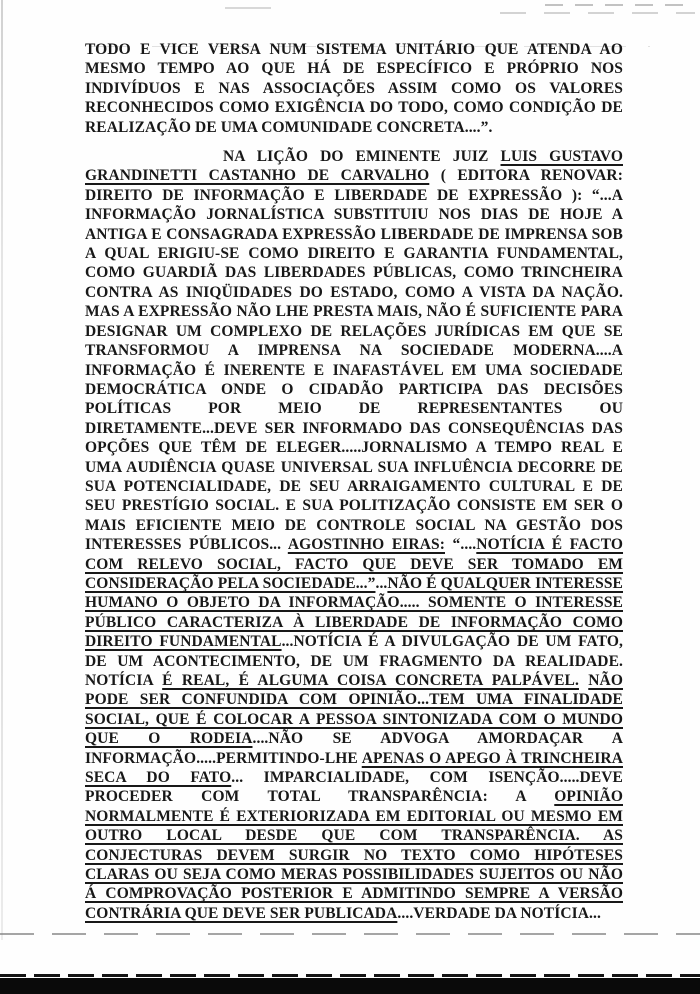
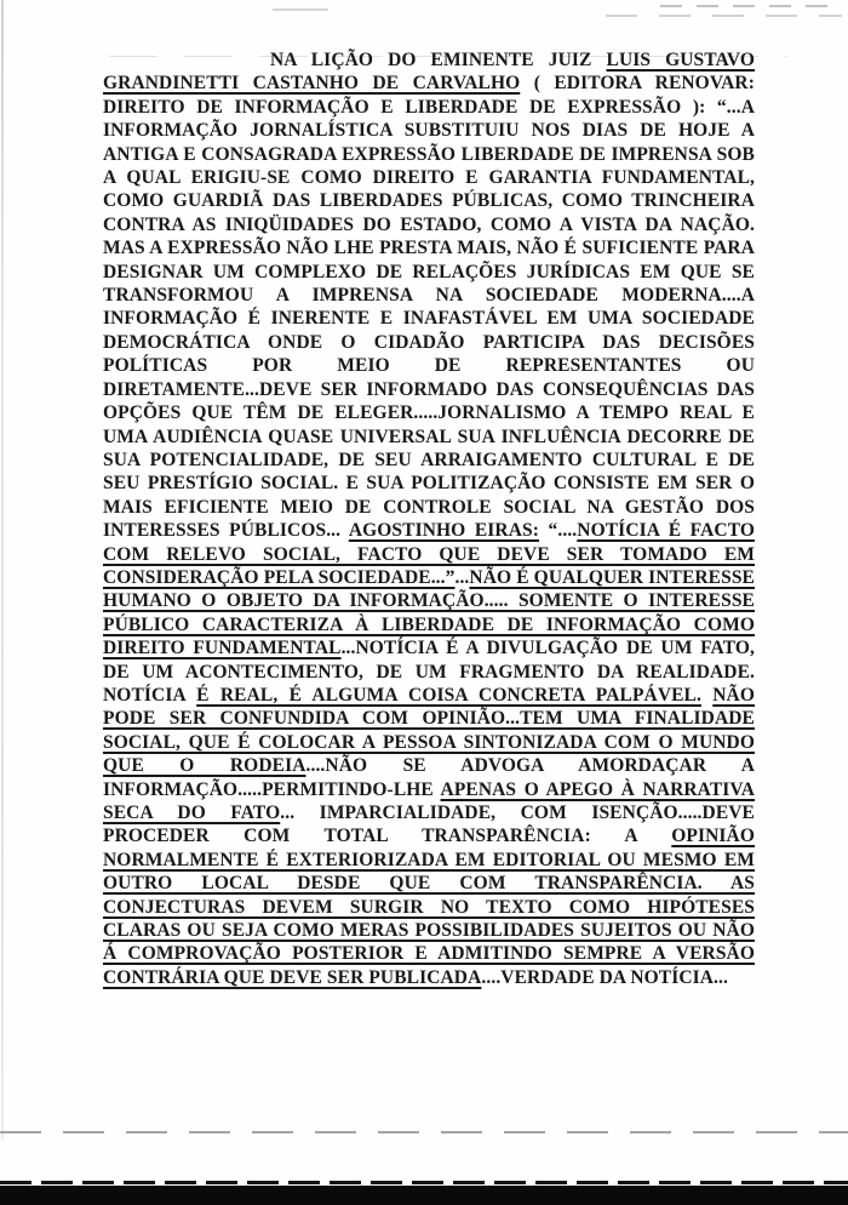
- TODO E VICE VERSA NUM SISTEMA UNITÁRIO QUE ATENDA AO MESMO TEMPO AO QUE HÁ DE ESPECÍFICO E PRÓPRIO NOS INDIVÍDUOS E NAS ASSOCIAÇÕES ASSIM COMO OS VALORES RECONHECIDOS COMO EXIGÊNCIA DO TODO, COMO CONDIÇÃO DE REALIZAÇÃO DE UMA COMUNIDADE CONCRETA....”.
- NA LIÇÃO DO EMINENTE JUIZ LUIS GUSTAVO GRANDINETTI CASTANHO DE CARVALHO ( EDITORA RENOVAR: DIREITO DE INFORMAÇÃO E LIBERDADE DE EXPRESSÃO ): “...A INFORMAÇÃO JORNALÍSTICA SUBSTITUIU NOS DIAS DE HOJE A ANTIGA E CONSAGRADA EXPRESSÃO LIBERDADE DE IMPRENSA SOB A QUAL ERIGIU-SE COMO DIREITO E GARANTIA FUNDAMENTAL, COMO GUARDIÃ DAS LIBERDADES PÚBLICAS, COMO TRINCHEIRA CONTRA AS INIQÜIDADES DO ESTADO, COMO A VISTA DA NAÇÃO. MAS A EXPRESSÃO NÃO LHE PRESTA MAIS, NÃO É SUFICIENTE PARA DESIGNAR UM COMPLEXO DE RELAÇÕES JURÍDICAS EM QUE SE TRANSFORMOU A IMPRENSA NA SOCIEDADE MODERNA....A INFORMAÇÃO É INERENTE E INAFASTÁVEL EM UMA SOCIEDADE DEMOCRÁTICA ONDE O CIDADÃO PARTICIPA DAS DECISÕES POLÍTICAS POR MEIO DE REPRESENTANTES OU DIRETAMENTE...DEVE SER INFORMADO DAS CONSEQUÊNCIAS DAS OPÇÕES QUE TÊM DE ELEGER.....JORNALISMO A TEMPO REAL E UMA AUDIÊNCIA QUASE UNIVERSAL SUA INFLUÊNCIA DECORRE DE SUA POTENCIALIDADE, DE SEU ARRAIGAMENTO CULTURAL E DE SEU PRESTÍGIO SOCIAL. E SUA POLITIZAÇÃO CONSISTE EM SER O MAIS EFICIENTE MEIO DE CONTROLE SOCIAL NA GESTÃO DOS INTERESSES PÚBLICOS... AGOSTINHO EIRAS: “....NOTÍCIA É FACTO COM RELEVO SOCIAL, FACTO QUE DEVE SER TOMADO EM CONSIDERAÇÃO PELA SOCIEDADE...”...NÃO É QUALQUER INTERESSE HUMANO O OBJETO DA INFORMAÇÃO..... SOMENTE O INTERESSE PÚBLICO CARACTERIZA À LIBERDADE DE INFORMAÇÃO COMO DIREITO FUNDAMENTAL...NOTÍCIA É A DIVULGAÇÃO DE UM FATO, DE UM ACONTECIMENTO, DE UM FRAGMENTO DA REALIDADE. NOTÍCIA É REAL, É ALGUMA COISA CONCRETA PALPÁVEL. NÃO PODE SER CONFUNDIDA COM OPINIÃO...TEM UMA FINALIDADE SOCIAL, QUE É COLOCAR A PESSOA SINTONIZADA COM O MUNDO QUE O RODEIA....NÃO SE ADVOGA AMORDAÇAR A INFORMAÇÃO.....PERMITINDO-LHE APENAS O APEGO À TRINCHEIRA SECA DO FATO... IMPARCIALIDADE, COM ISENÇÃO.....DEVE PROCEDER COM TOTAL TRANSPARÊNCIA: A OPINIÃO NORMALMENTE É EXTERIORIZADA EM EDITORIAL OU MESMO EM OUTRO LOCAL DESDE QUE COM TRANSPARÊNCIA. AS CONJECTURAS DEVEM SURGIR NO TEXTO COMO HIPÓTESES CLARAS OU SEJA COMO MERAS POSSIBILIDADES SUJEITOS OU NÃO Á COMPROVAÇÃO POSTERIOR E ADMITINDO SEMPRE A VERSÃO CONTRÁRIA QUE DEVE SER PUBLICADA....VERDADE DA NOTÍCIA...
+ NA LIÇÃO DO EMINENTE JUIZ LUIS GUSTAVO GRANDINETTI CASTANHO DE CARVALHO ( EDITORA RENOVAR: DIREITO DE INFORMAÇÃO E LIBERDADE DE EXPRESSÃO ): “...A INFORMAÇÃO JORNALÍSTICA SUBSTITUIU NOS DIAS DE HOJE A ANTIGA E CONSAGRADA EXPRESSÃO LIBERDADE DE IMPRENSA SOB A QUAL ERIGIU-SE COMO DIREITO E GARANTIA FUNDAMENTAL, COMO GUARDIÃ DAS LIBERDADES PÚBLICAS, COMO TRINCHEIRA CONTRA AS INIQÜIDADES DO ESTADO, COMO A VISTA DA NAÇÃO. MAS A EXPRESSÃO NÃO LHE PRESTA MAIS, NÃO É SUFICIENTE PARA DESIGNAR UM COMPLEXO DE RELAÇÕES JURÍDICAS EM QUE SE TRANSFORMOU A IMPRENSA NA SOCIEDADE MODERNA....A INFORMAÇÃO É INERENTE E INAFASTÁVEL EM UMA SOCIEDADE DEMOCRÁTICA ONDE O CIDADÃO PARTICIPA DAS DECISÕES POLÍTICAS POR MEIO DE REPRESENTANTES OU DIRETAMENTE...DEVE SER INFORMADO DAS CONSEQUÊNCIAS DAS OPÇÕES QUE TÊM DE ELEGER.....JORNALISMO A TEMPO REAL E UMA AUDIÊNCIA QUASE UNIVERSAL SUA INFLUÊNCIA DECORRE DE SUA POTENCIALIDADE, DE SEU ARRAIGAMENTO CULTURAL E DE SEU PRESTÍGIO SOCIAL. E SUA POLITIZAÇÃO CONSISTE EM SER O MAIS EFICIENTE MEIO DE CONTROLE SOCIAL NA GESTÃO DOS INTERESSES PÚBLICOS... AGOSTINHO EIRAS: “....NOTÍCIA É FACTO COM RELEVO SOCIAL, FACTO QUE DEVE SER TOMADO EM CONSIDERAÇÃO PELA SOCIEDADE...”...NÃO É QUALQUER INTERESSE HUMANO O OBJETO DA INFORMAÇÃO..... SOMENTE O INTERESSE PÚBLICO CARACTERIZA À LIBERDADE DE INFORMAÇÃO COMO DIREITO FUNDAMENTAL...NOTÍCIA É A DIVULGAÇÃO DE UM FATO, DE UM ACONTECIMENTO, DE UM FRAGMENTO DA REALIDADE. NOTÍCIA É REAL, É ALGUMA COISA CONCRETA PALPÁVEL. NÃO PODE SER CONFUNDIDA COM OPINIÃO...TEM UMA FINALIDADE SOCIAL, QUE É COLOCAR A PESSOA SINTONIZADA COM O MUNDO QUE O RODEIA....NÃO SE ADVOGA AMORDAÇAR A INFORMAÇÃO.....PERMITINDO-LHE APENAS O APEGO À NARRATIVA SECA DO FATO... IMPARCIALIDADE, COM ISENÇÃO.....DEVE PROCEDER COM TOTAL TRANSPARÊNCIA: A OPINIÃO NORMALMENTE É EXTERIORIZADA EM EDITORIAL OU MESMO EM OUTRO LOCAL DESDE QUE COM TRANSPARÊNCIA. AS CONJECTURAS DEVEM SURGIR NO TEXTO COMO HIPÓTESES CLARAS OU SEJA COMO MERAS POSSIBILIDADES SUJEITOS OU NÃO Á COMPROVAÇÃO POSTERIOR E ADMITINDO SEMPRE A VERSÃO CONTRÁRIA QUE DEVE SER PUBLICADA....VERDADE DA NOTÍCIA...
